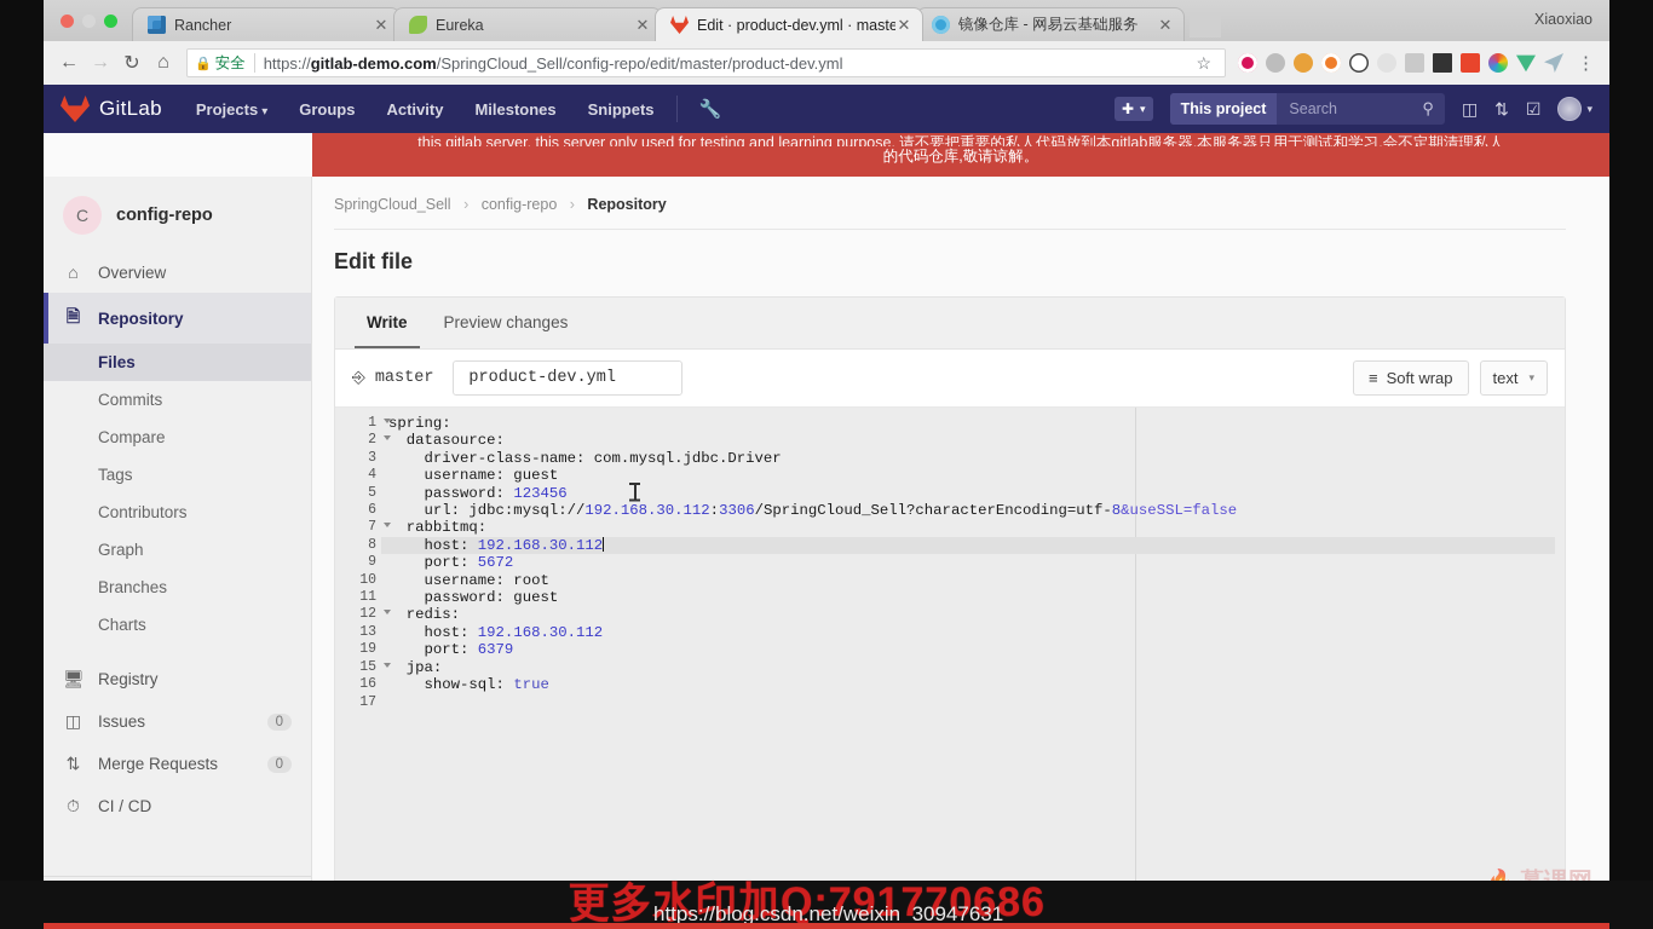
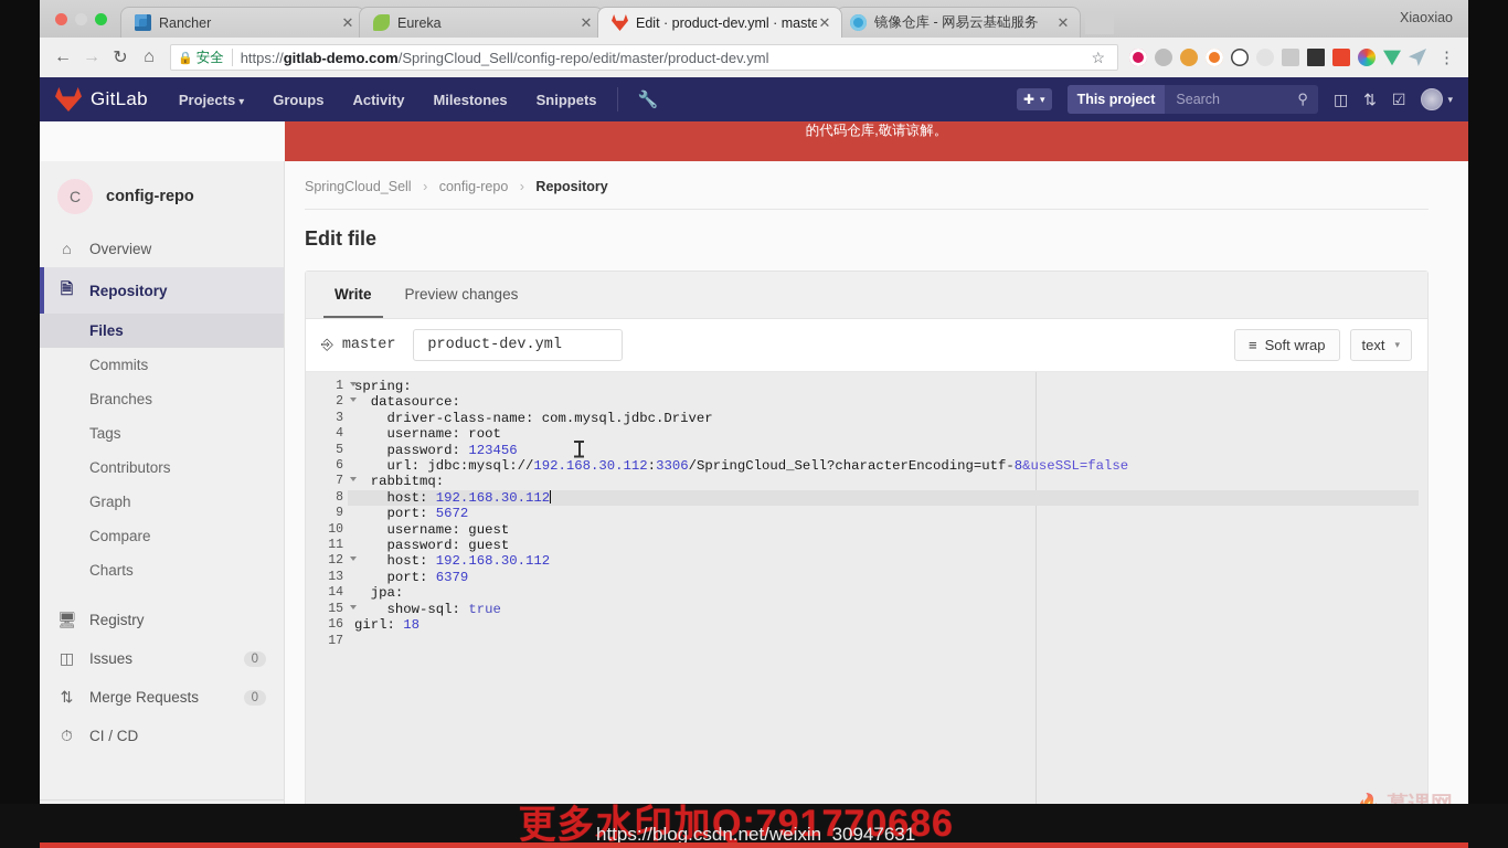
  Rancher
  ✕
  Eureka
  ✕
  Edit · product-dev.yml · maste
  ✕
  镜像仓库 - 网易云基础服务
  ✕
  Xiaoxiao
  ←
  →
  ↻
  ⌂
  🔒
  安全
  https://
  gitlab-demo.com
  /SpringCloud_Sell/config-repo/edit/master/product-dev.yml
  ☆
  ⋮
  GitLab
  Projects ▾
  Groups
  Activity
  Milestones
  Snippets
  🔧
  ✚
  ▾
  This project
  Search
  ⚲
  ◫
  ⇅
  ☑
  ▾
- this gitlab server, this server only used for testing and learning purpose. 请不要把重要的私人代码放到本gitlab服务器,本服务器只用于测试和学习,会不定期清理私人
  的代码仓库,敬请谅解。
  C
  config-repo
  ⌂
  Overview
  🗎
  Repository
  Files
  Commits
- Compare
+ Branches
  Tags
  Contributors
  Graph
- Branches
+ Compare
  Charts
  🖥
  Registry
  ◫
  Issues
  0
  ⇅
  Merge Requests
  0
  ⏱
  CI / CD
  SpringCloud_Sell › config-repo › Repository
  Edit file
  Write
  Preview changes
  ⎆
  master
  product-dev.yml
  ≡
  Soft wrap
  text
  ▾
  1
  2
  3
  4
  5
  6
  7
  8
  9
  10
  11
  12
  13
- 19
+ 14
  15
  16
  17
  spring:
  datasource:
  driver-class-name: com.mysql.jdbc.Driver
- username: guest
+ username: root
  password: 123456
  url: jdbc:mysql://192.168.30.112:3306/SpringCloud_Sell?characterEncoding=utf-8&useSSL=false
  rabbitmq:
  host: 192.168.30.112
  port: 5672
- username: root
+ username: guest
  password: guest
- redis:
  host: 192.168.30.112
  port: 6379
  jpa:
  show-sql: true
+ girl: 18
  更多水印加Q:791770686
  https://blog.csdn.net/weixin_30947631
